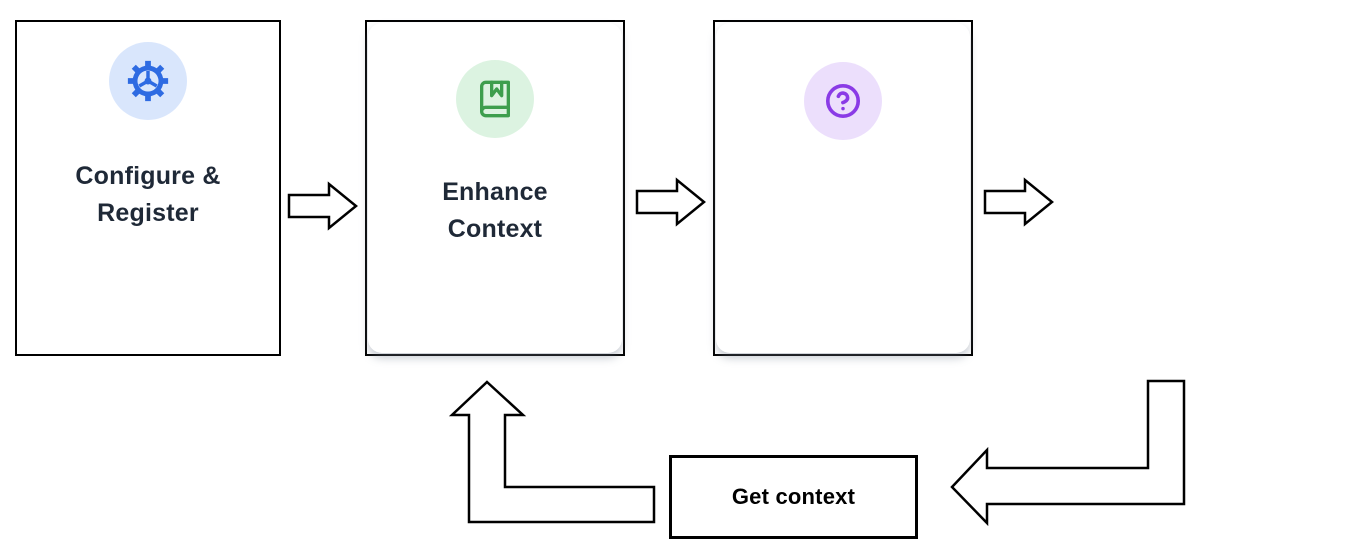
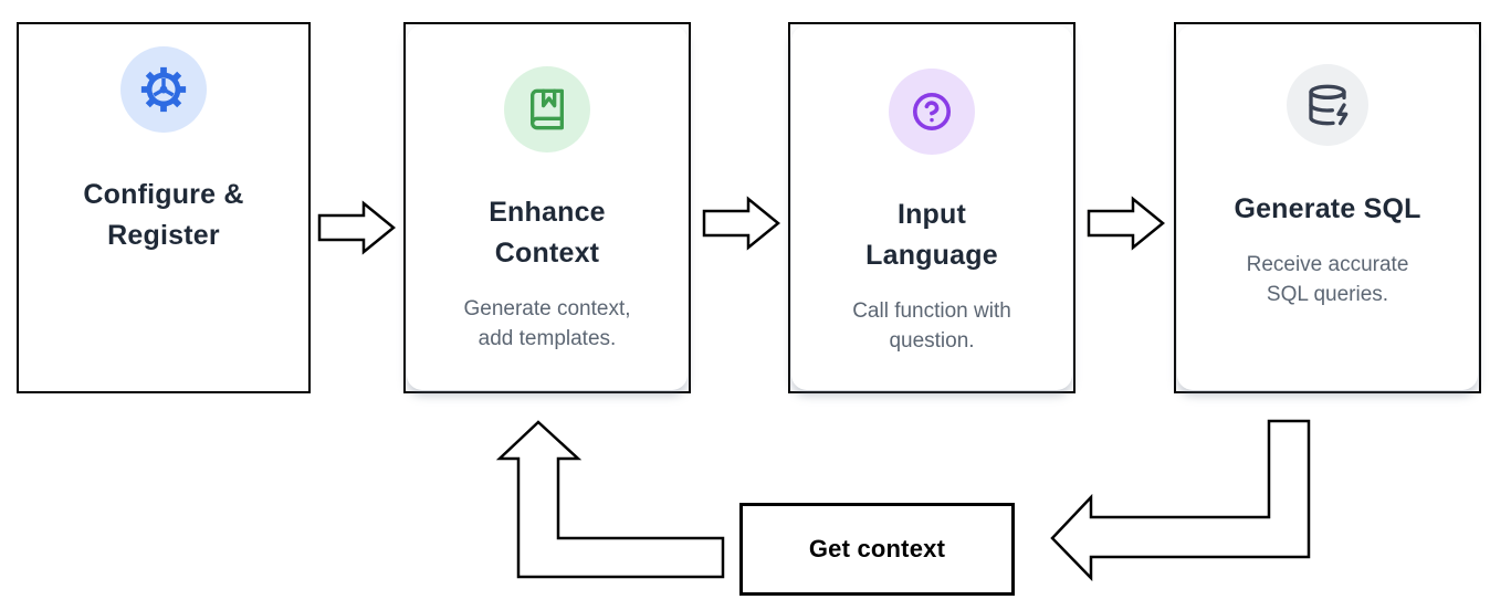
  Configure &
  Register
  Enhance
  Context
+ Generate context,
+ add templates.
+ Input
+ Language
+ Call function with
+ question.
+ Generate SQL
+ Receive accurate
+ SQL queries.
  Get context
